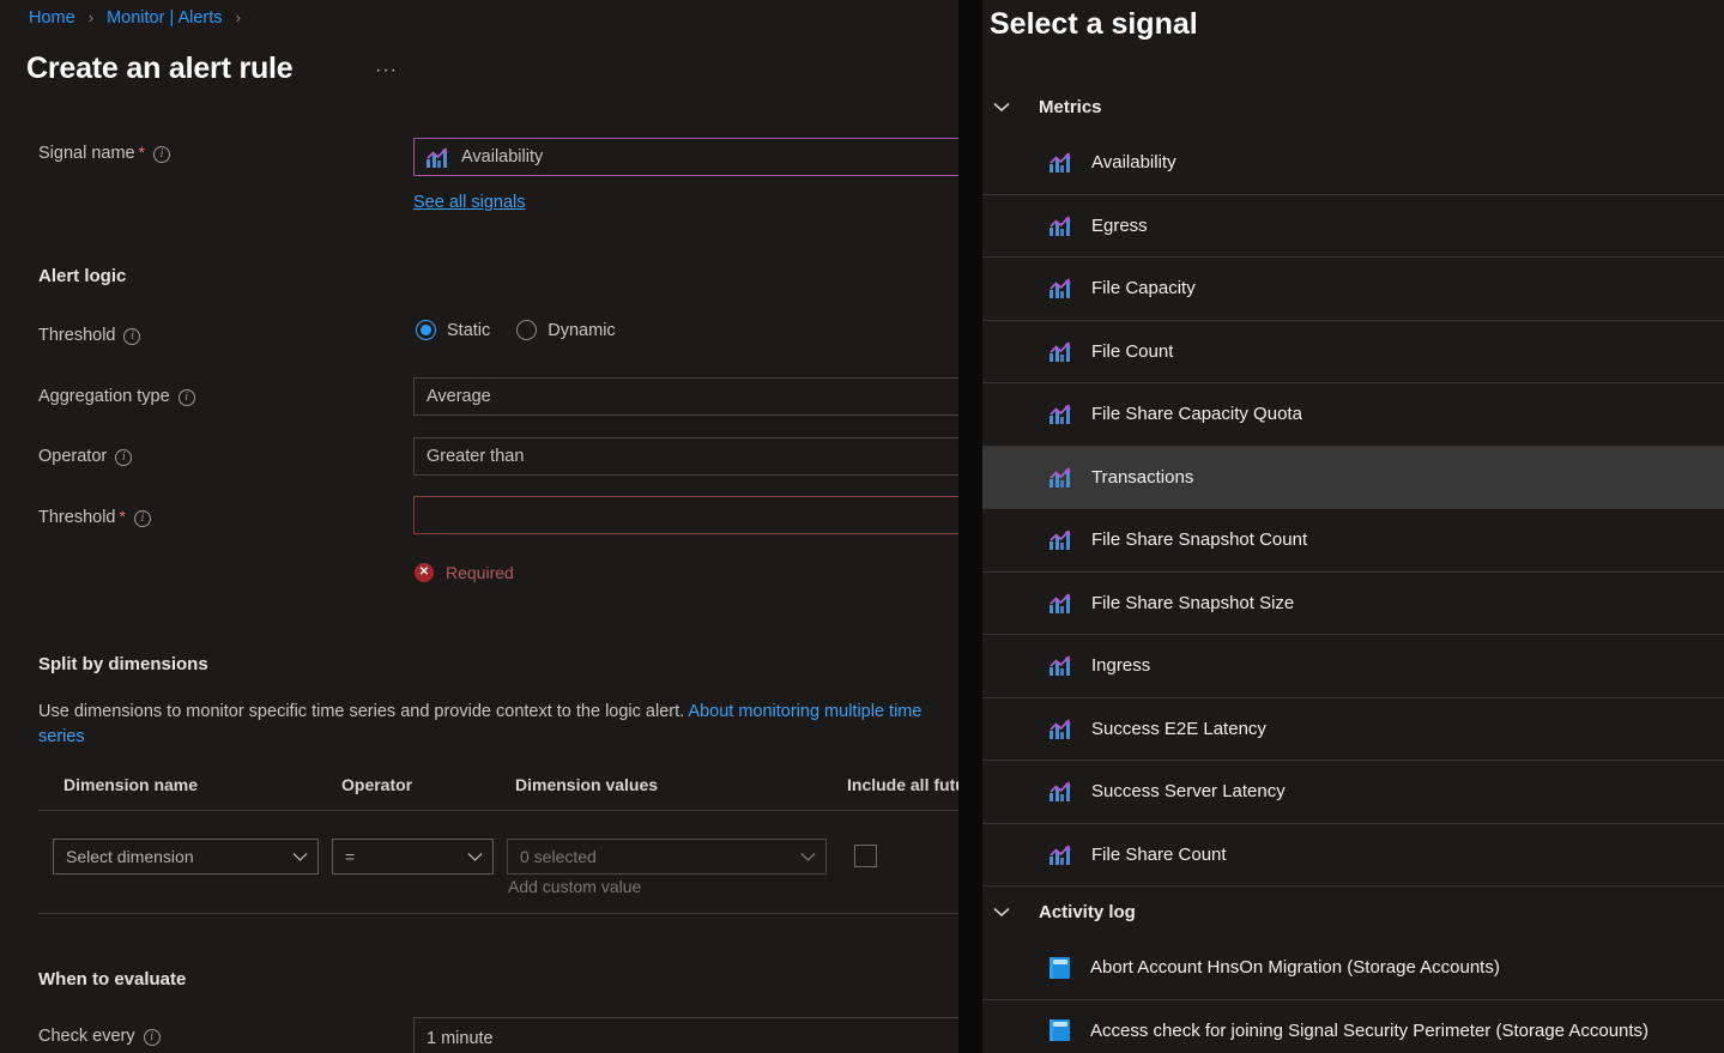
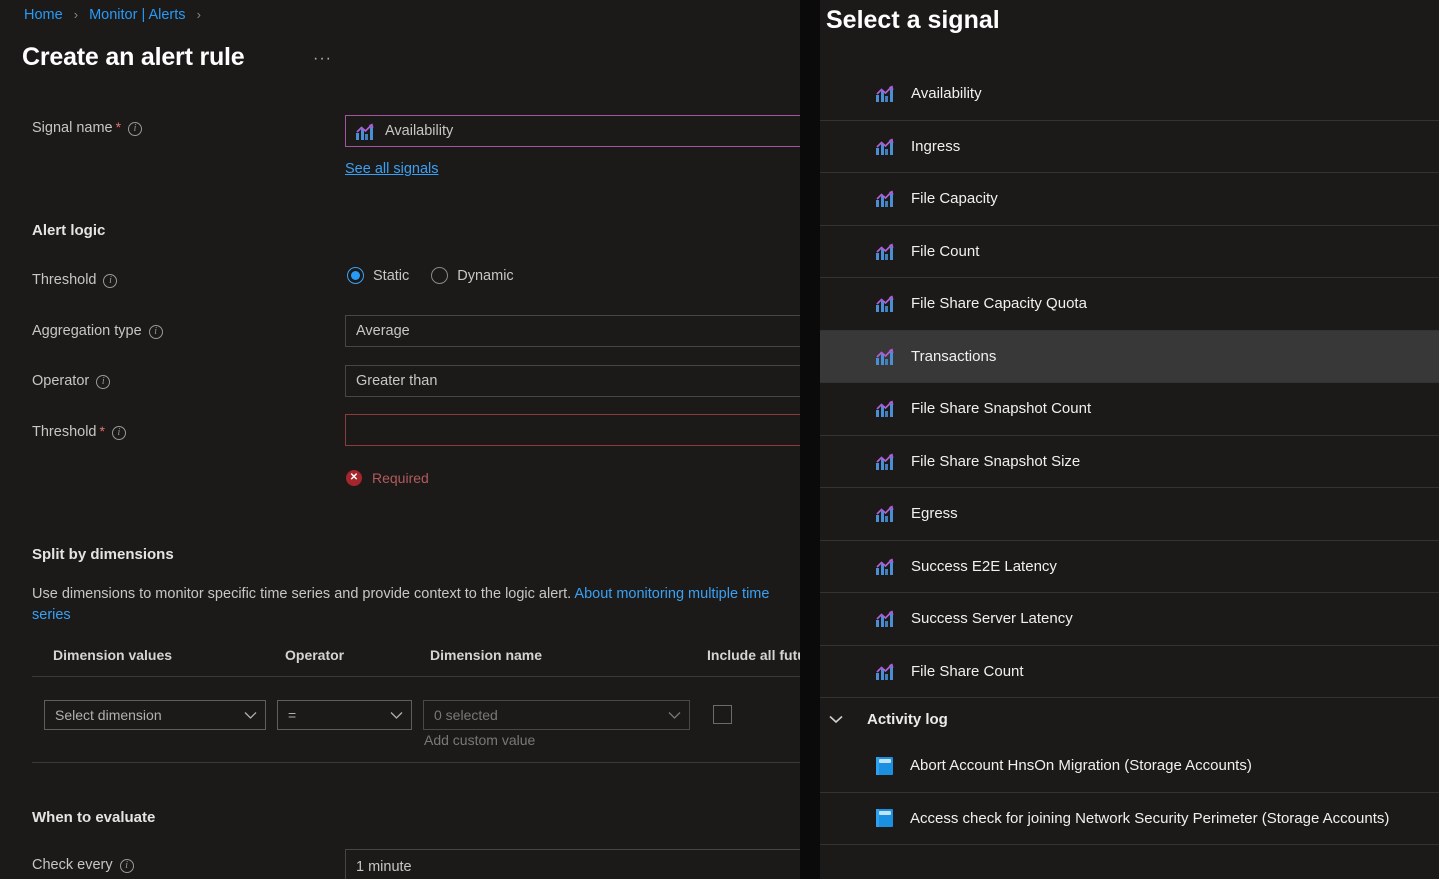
  Home › Monitor | Alerts ›
  Create an alert rule
  ···
  Signal name * i
  Availability
  See all signals
  Alert logic
  Threshold i
  Static
  Dynamic
  Aggregation type i
  Average
  Operator i
  Greater than
  Threshold * i
  ✕
  Required
  Split by dimensions
  Use dimensions to monitor specific time series and provide context to the logic alert. About monitoring multiple time series
- Dimension name
+ Dimension values
  Operator
- Dimension values
+ Dimension name
  Select dimension
  =
  0 selected
  Add custom value
  When to evaluate
  Check every i
  1 minute
  Select a signal
- Metrics
  Availability
- Egress
+ Ingress
  File Capacity
  File Count
  File Share Capacity Quota
  Transactions
  File Share Snapshot Count
  File Share Snapshot Size
- Ingress
+ Egress
  Success E2E Latency
  Success Server Latency
  File Share Count
  Activity log
  Abort Account HnsOn Migration (Storage Accounts)
- Access check for joining Signal Security Perimeter (Storage Accounts)
+ Access check for joining Network Security Perimeter (Storage Accounts)
